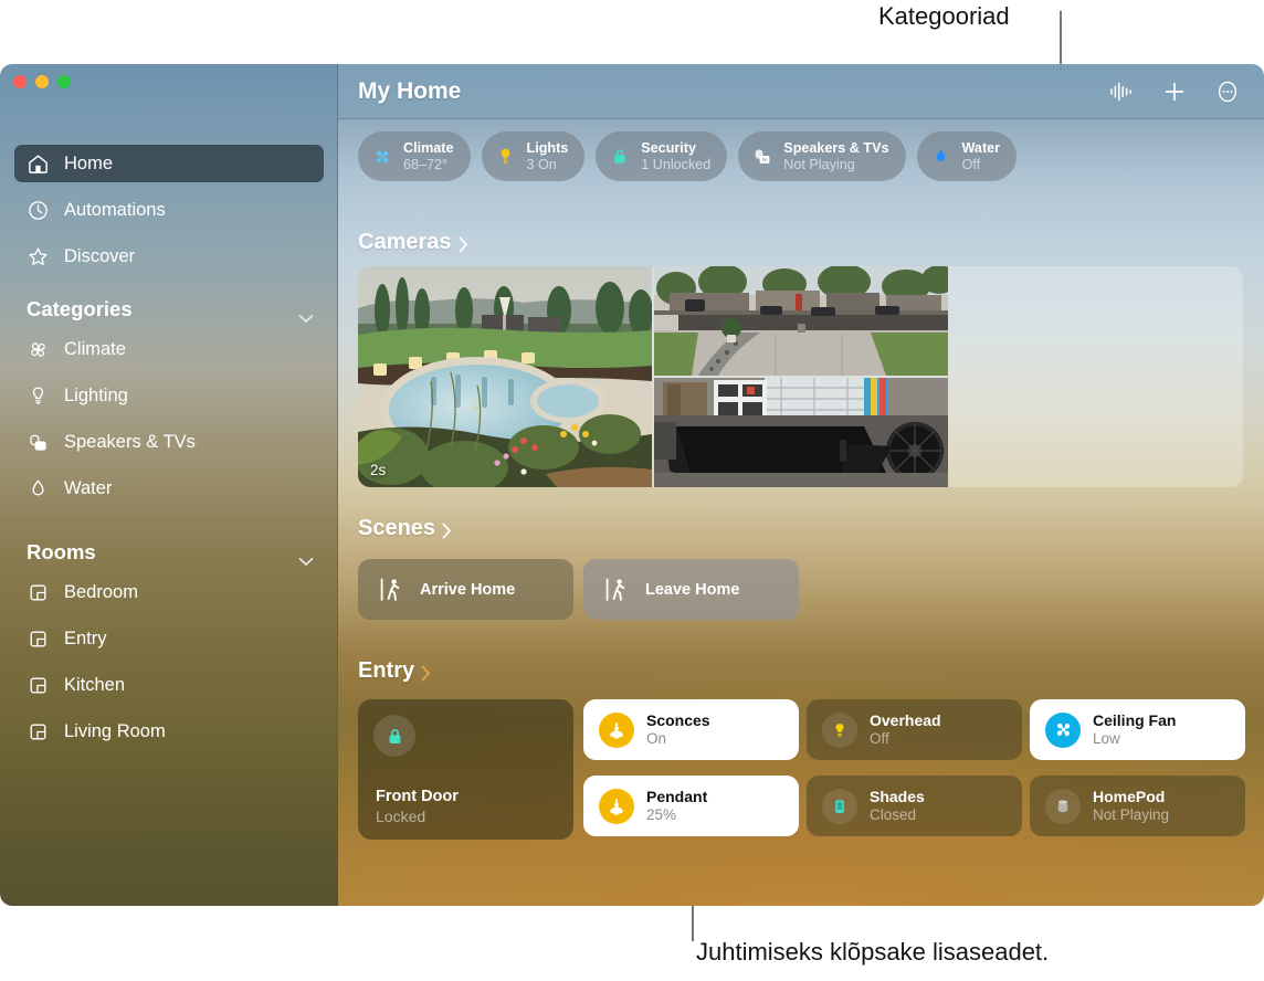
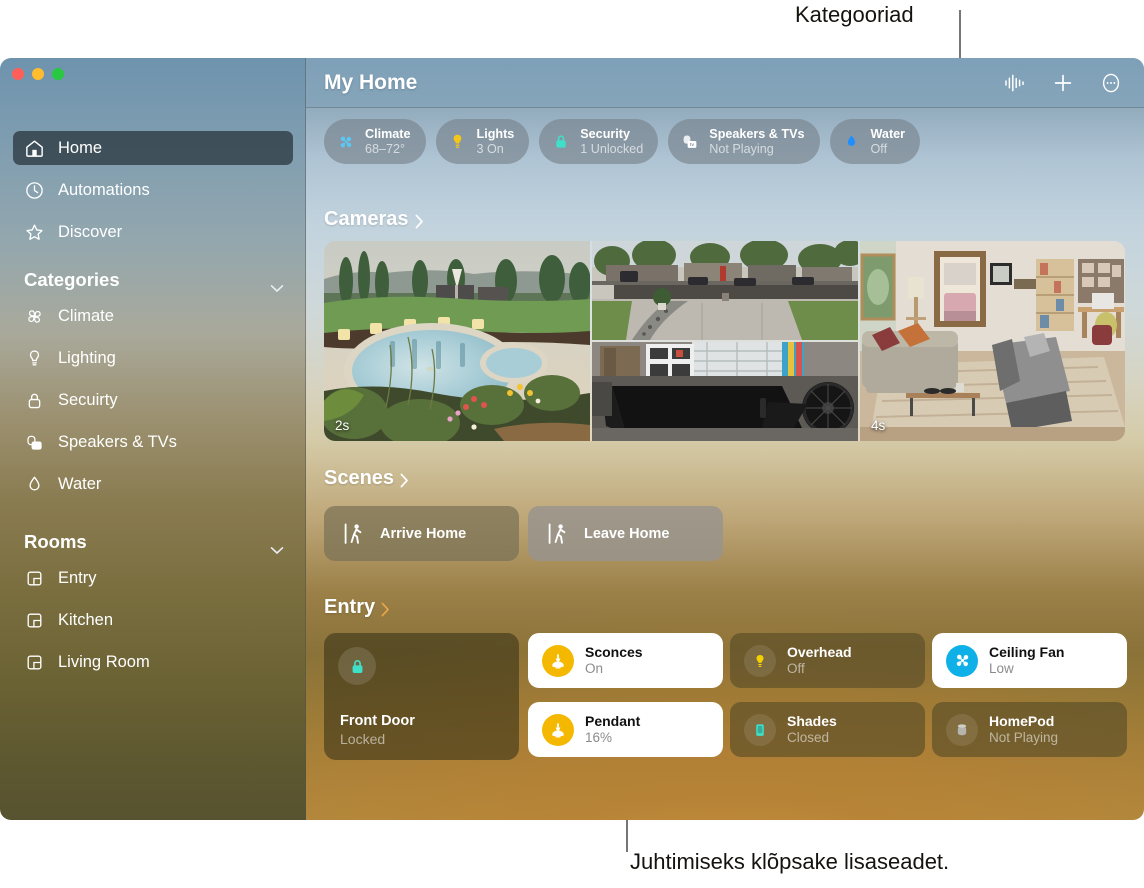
  Kategooriad
  Juhtimiseks klõpsake lisaseadet.
  Home
  Automations
  Discover
  Categories
  Climate
  Lighting
+ Secuirty
  Speakers & TVs
  Water
  Rooms
- Bedroom
  Entry
  Kitchen
  Living Room
  My Home
  Climate
  68–72°
  Lights
  3 On
  Security
  1 Unlocked
  Speakers & TVs
  Not Playing
  Water
  Off
  Cameras
  2s
+ 4s
  Scenes
  Arrive Home
  Leave Home
  Entry
  Front Door
  Locked
  Sconces
  On
  Overhead
  Off
  Ceiling Fan
  Low
  Pendant
- 25%
+ 16%
  Shades
  Closed
  HomePod
  Not Playing
